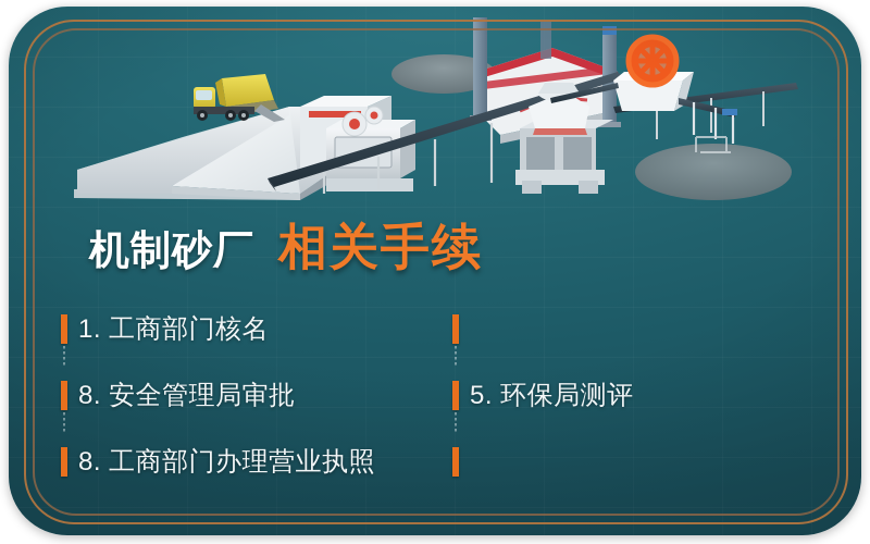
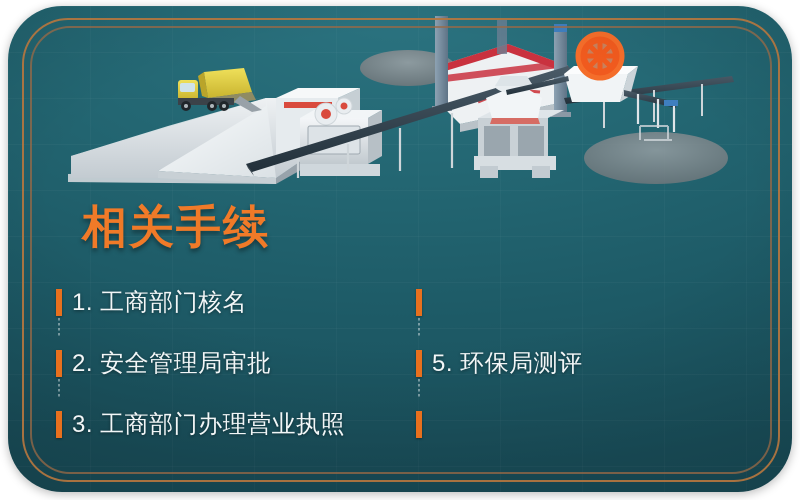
- 机制砂厂
  相关手续
  1. 工商部门核名
- 8. 安全管理局审批
+ 2. 安全管理局审批
  5. 环保局测评
- 8. 工商部门办理营业执照
+ 3. 工商部门办理营业执照
